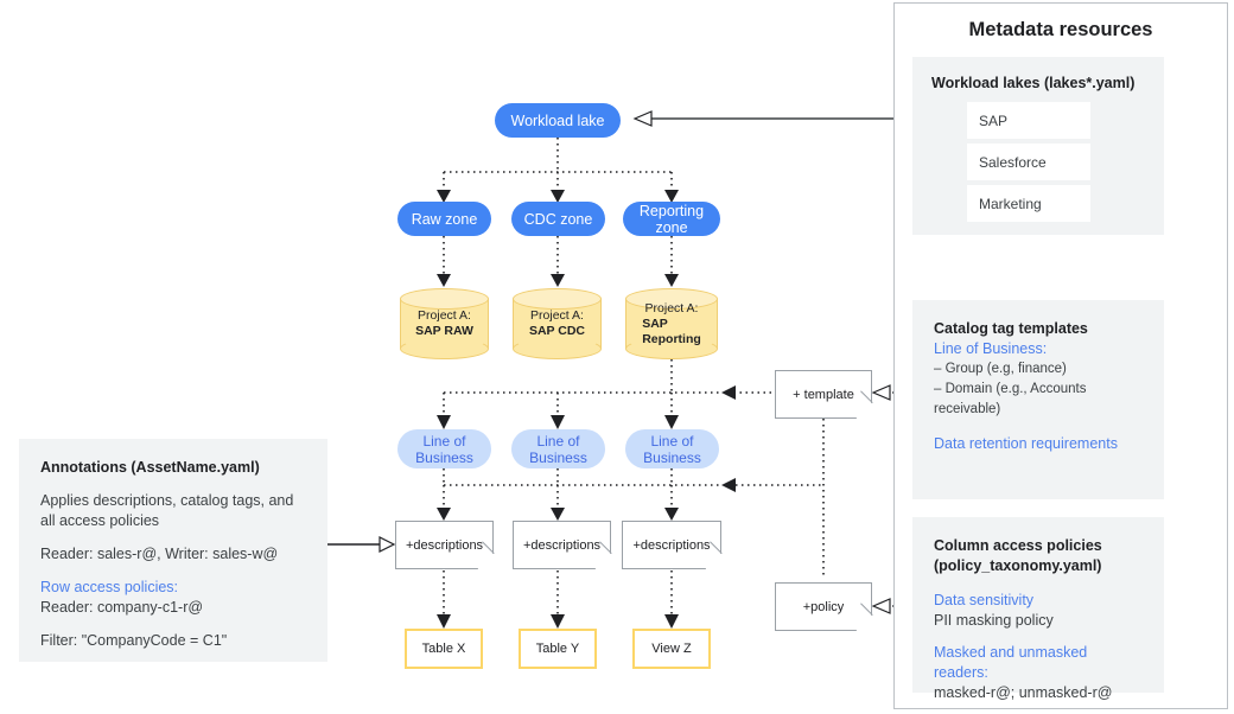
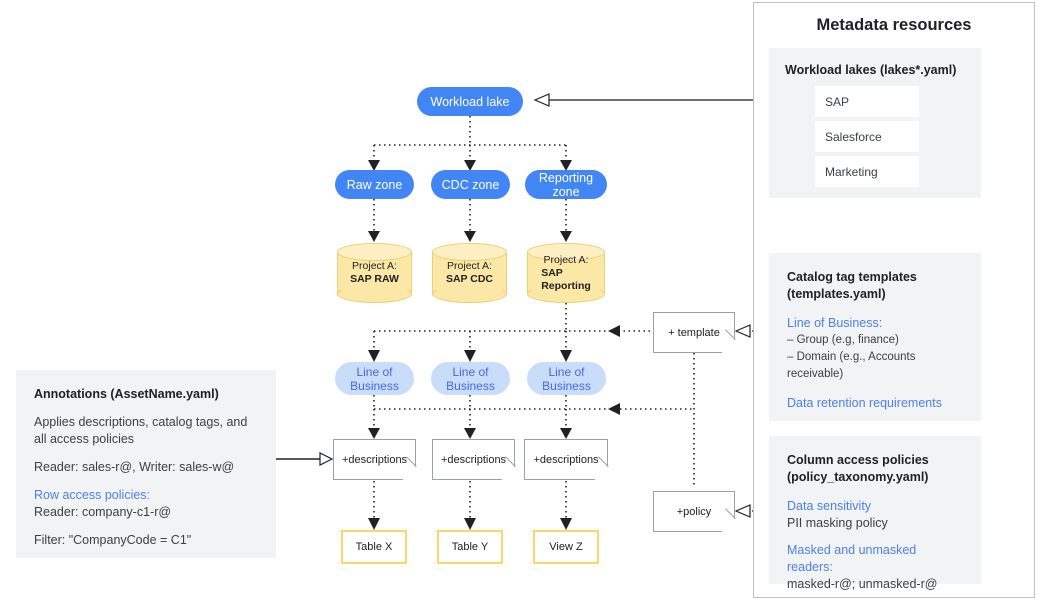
  Workload lake
  Raw zone
  CDC zone
  Reporting
  zone
  Project A:
  SAP RAW
  Project A:
  SAP CDC
  Project A:
  SAP
  Reporting
  Line of
  Business
  Line of
  Business
  Line of
  Business
  +descriptions
  +descriptions
  +descriptions
  Table X
  Table Y
  View Z
  + template
  +policy
  Annotations (AssetName.yaml)
  Applies descriptions, catalog tags, and all access policies
  Reader: sales-r@, Writer: sales-w@
  Row access policies:
  Reader: company-c1-r@
  Filter: "CompanyCode = C1"
  Metadata resources
  Workload lakes (lakes*.yaml)
  SAP
  Salesforce
  Marketing
  Catalog tag templates
+ (templates.yaml)
  Line of Business:
  – Group (e.g, finance)
  – Domain (e.g., Accounts receivable)
  Data retention requirements
  Column access policies
  (policy_taxonomy.yaml)
  Data sensitivity
  PII masking policy
  Masked and unmasked readers:
  masked-r@; unmasked-r@
